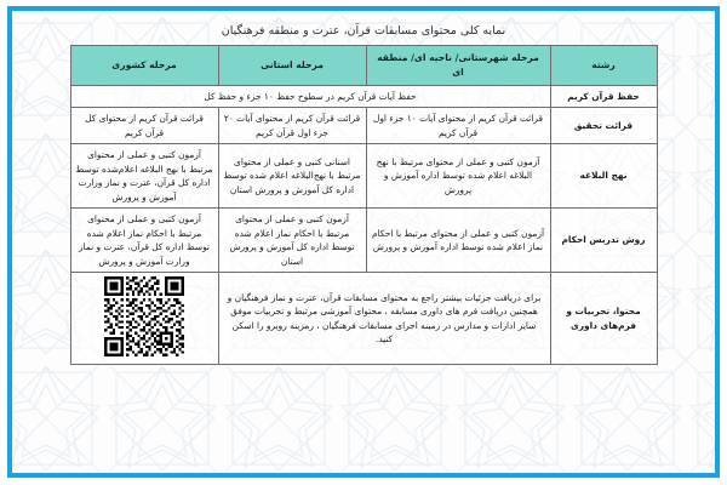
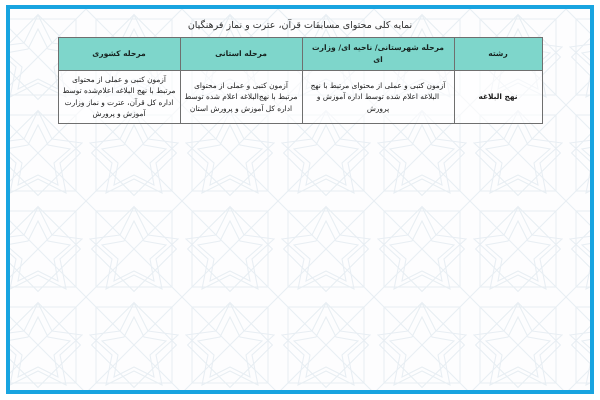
- نمایه کلی محتوای مسابقات قرآن، عترت و منطقه فرهنگیان
+ نمایه کلی محتوای مسابقات قرآن، عترت و نماز فرهنگیان
- رشته	مرحله شهرستانی/ ناحیه ای/ منطقه ای	مرحله استانی	مرحله کشوری
+ رشته	مرحله شهرستانی/ ناحیه ای/ وزارت ای	مرحله استانی	مرحله کشوری
- حفظ قرآن کریم	حفظ آیات قرآن کریم در سطوح حفظ ۱۰ جزء و حفظ کل
- قرائت تحقیق	قرائت قرآن کریم از محتوای آیات ۱۰ جزء اول قرآن کریم	قرائت قرآن کریم از محتوای آیات ۲۰ جزء اول قرآن کریم	قرائت قرآن کریم از محتوای کل قرآن کریم
- نهج البلاغه	آزمون کتبی و عملی از محتوای مرتبط با نهج البلاغه اعلام شده توسط اداره آموزش و پرورش	استانی کتبی و عملی از محتوای مرتبط با نهج‌البلاغه اعلام شده توسط اداره کل آموزش و پرورش استان	آزمون کتبی و عملی از محتوای مرتبط با نهج البلاغه اعلام‌شده توسط اداره کل قرآن، عترت و نماز وزارت آموزش و پرورش
+ نهج البلاغه	آزمون کتبی و عملی از محتوای مرتبط با نهج البلاغه اعلام شده توسط اداره آموزش و پرورش	آزمون کتبی و عملی از محتوای مرتبط با نهج‌البلاغه اعلام شده توسط اداره کل آموزش و پرورش استان	آزمون کتبی و عملی از محتوای مرتبط با نهج البلاغه اعلام‌شده توسط اداره کل قرآن، عترت و نماز وزارت آموزش و پرورش
- روش تدریس احکام	آزمون کتبی و عملی از محتوای مرتبط با احکام نماز اعلام شده توسط اداره آموزش و پرورش	آزمون کتبی و عملی از محتوای مرتبط با احکام نماز اعلام شده توسط اداره کل آموزش و پرورش استان	آزمون کتبی و عملی از محتوای مرتبط با احکام نماز اعلام شده توسط اداره کل قرآن، عترت و نماز وزارت آموزش و پرورش
- محتوا، تجربیات و فرم‌های داوری	برای دریافت جزئیات بیشتر راجع به محتوای مسابقات قرآن، عترت و نماز فرهنگیان و همچنین دریافت فرم های داوری مسابقه ، محتوای آموزشی مرتبط و تجربیات موفق سایر ادارات و مدارس در زمینه اجرای مسابقات فرهنگیان ، رمزینه روبرو را اسکن کنید.
